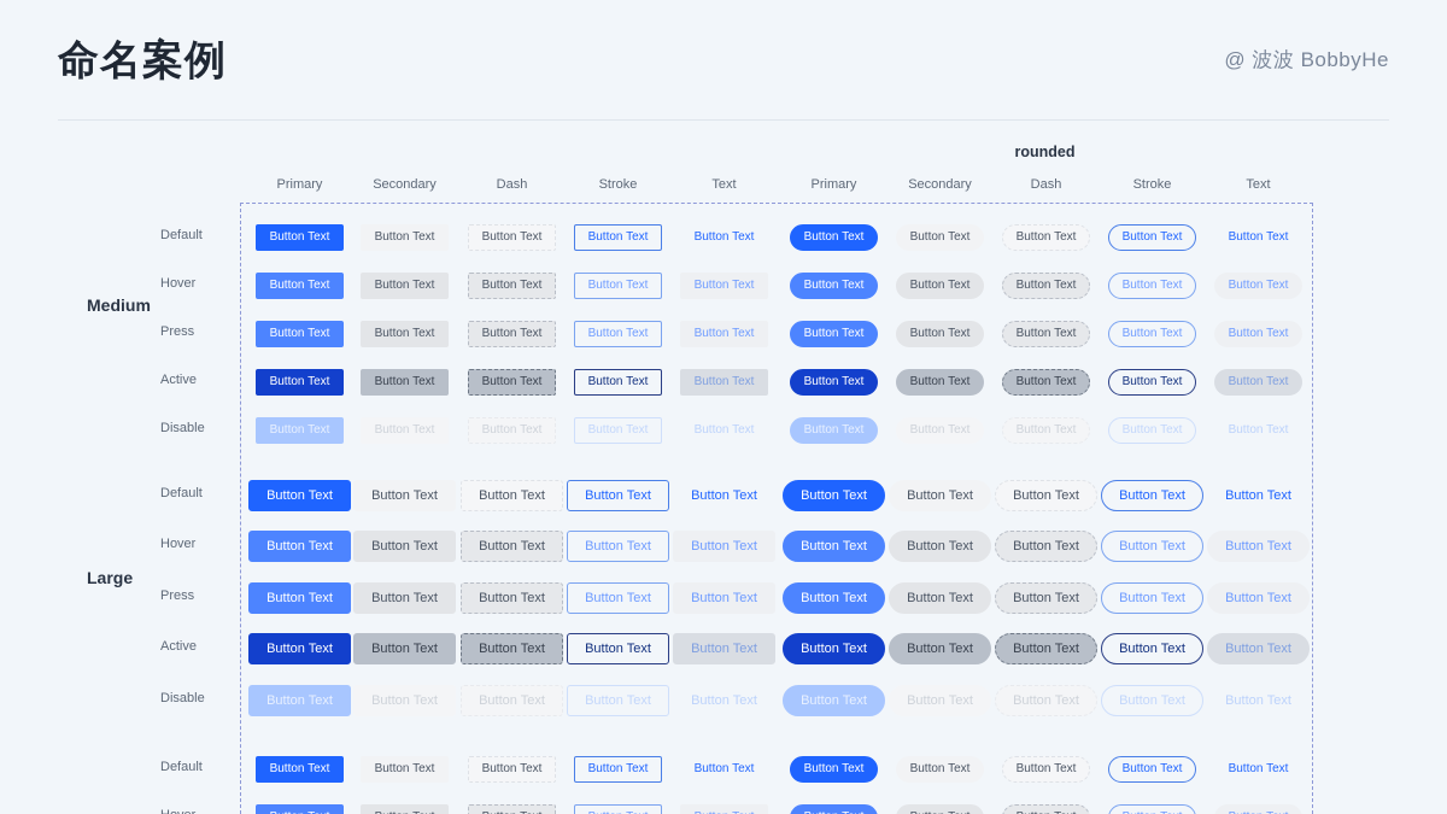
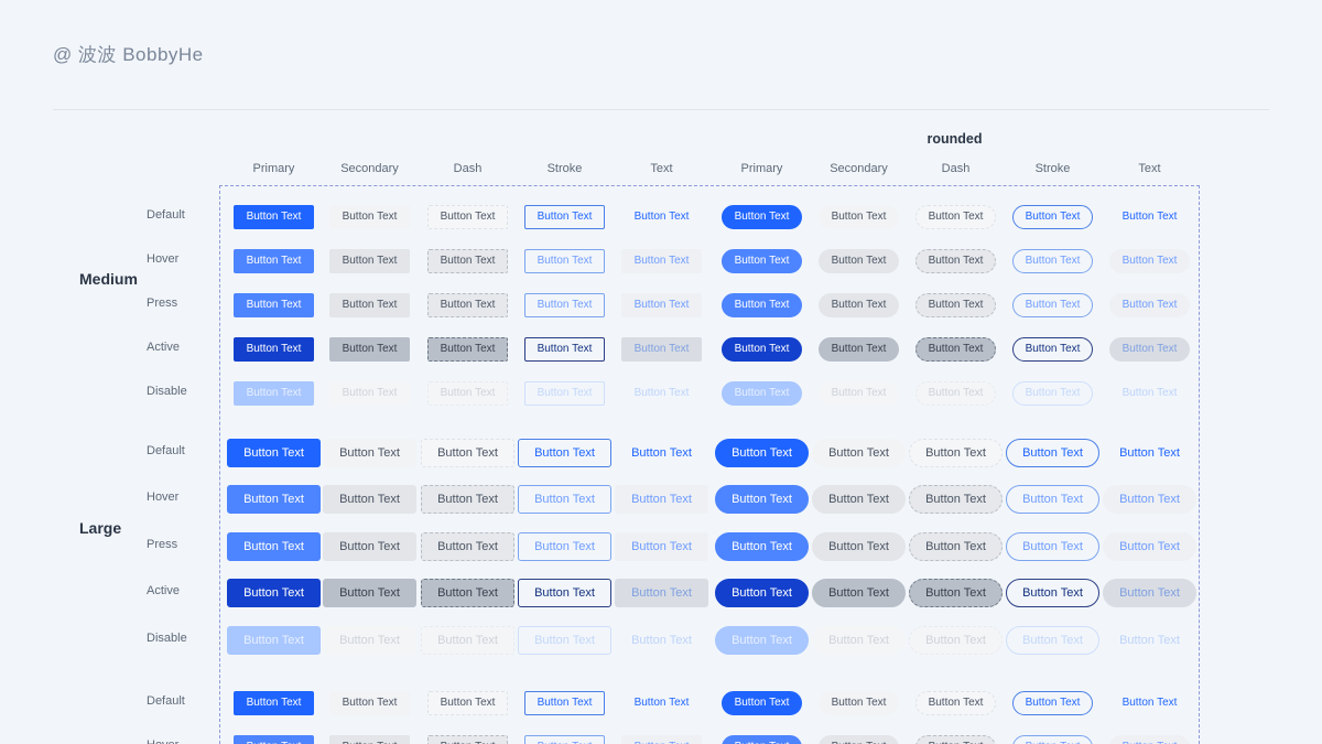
- 命名案例
  @ 波波 BobbyHe
  rounded
  Primary
  Secondary
  Dash
  Stroke
  Text
  Primary
  Secondary
  Dash
  Stroke
  Text
  Medium
  Default
  Hover
  Press
  Active
  Disable
  Large
  Default
  Hover
  Press
  Active
  Disable
  Default
  Button Text
  Button Text
  Button Text
  Button Text
  Button Text
  Button Text
  Button Text
  Button Text
  Button Text
  Button Text
  Button Text
  Button Text
  Button Text
  Button Text
  Button Text
  Button Text
  Button Text
  Button Text
  Button Text
  Button Text
  Button Text
  Button Text
  Button Text
  Button Text
  Button Text
  Button Text
  Button Text
  Button Text
  Button Text
  Button Text
  Button Text
  Button Text
  Button Text
  Button Text
  Button Text
  Button Text
  Button Text
  Button Text
  Button Text
  Button Text
  Button Text
  Button Text
  Button Text
  Button Text
  Button Text
  Button Text
  Button Text
  Button Text
  Button Text
  Button Text
  Button Text
  Button Text
  Button Text
  Button Text
  Button Text
  Button Text
  Button Text
  Button Text
  Button Text
  Button Text
  Button Text
  Button Text
  Button Text
  Button Text
  Button Text
  Button Text
  Button Text
  Button Text
  Button Text
  Button Text
  Button Text
  Button Text
  Button Text
  Button Text
  Button Text
  Button Text
  Button Text
  Button Text
  Button Text
  Button Text
  Button Text
  Button Text
  Button Text
  Button Text
  Button Text
  Button Text
  Button Text
  Button Text
  Button Text
  Button Text
  Button Text
  Button Text
  Button Text
  Button Text
  Button Text
  Button Text
  Button Text
  Button Text
  Button Text
  Button Text
  Button Text
  Button Text
  Button Text
  Button Text
  Button Text
  Button Text
  Button Text
  Button Text
  Button Text
  Button Text
